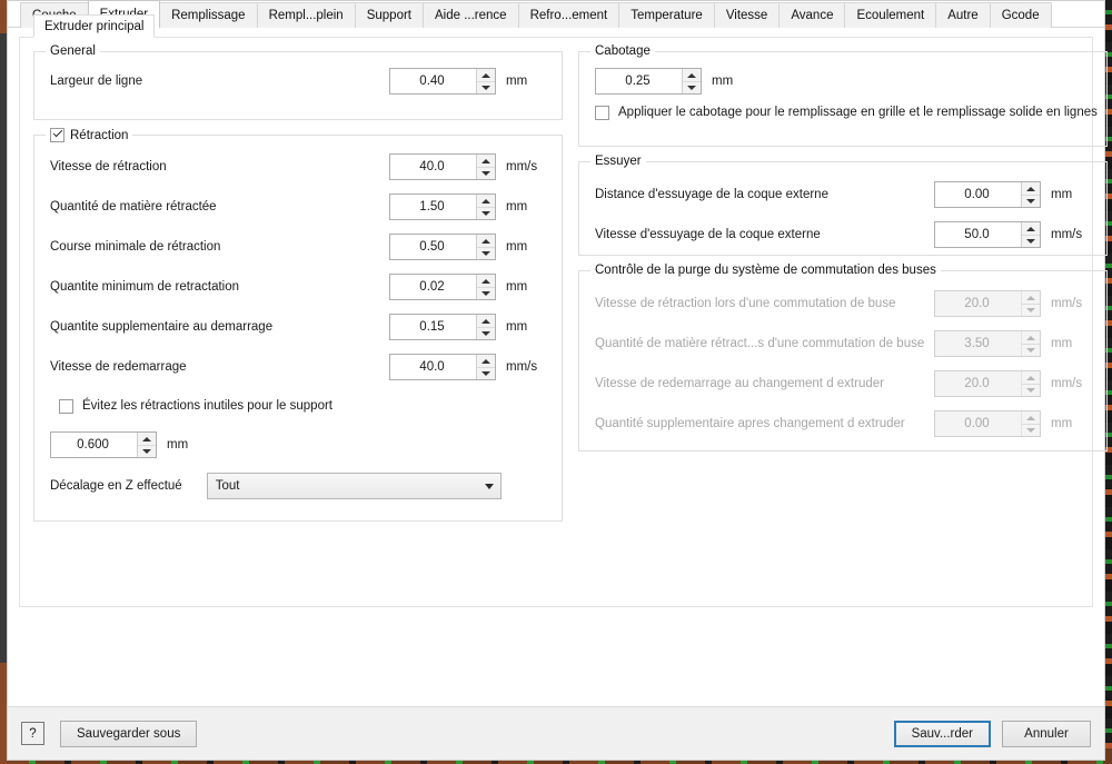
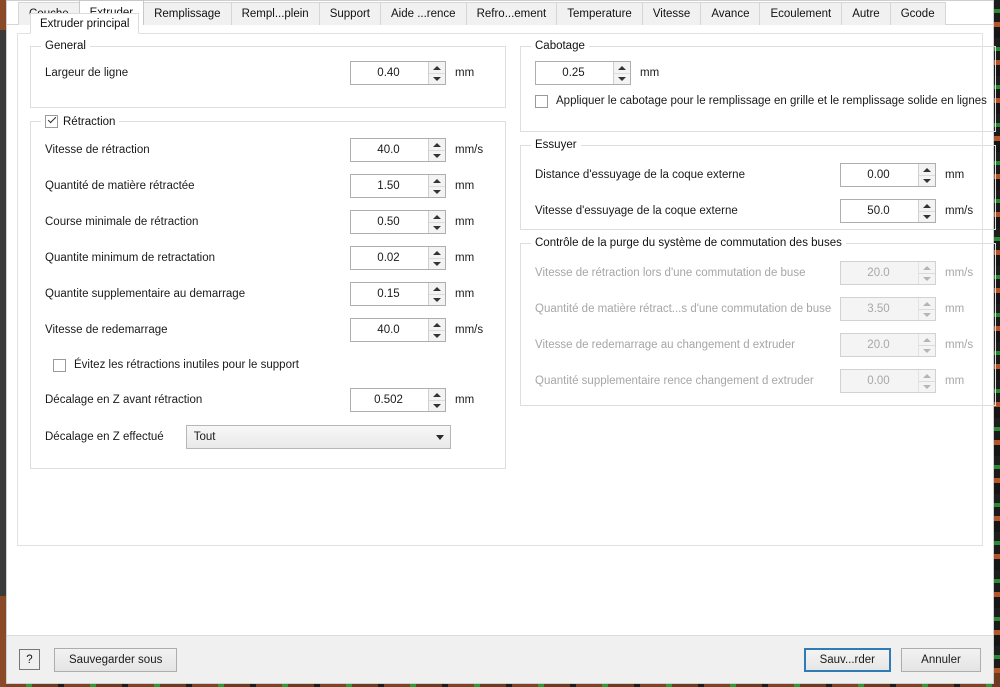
  Remplissage
  Rempl...plein
  Support
  Aide ...rence
  Refro...ement
  Temperature
  Vitesse
  Avance
  Ecoulement
  Autre
  Gcode
  Extruder principal
  General
  Largeur de ligne
  0.40
  mm
  Rétraction
  Vitesse de rétraction
  40.0
  mm/s
  Quantité de matière rétractée
  1.50
  mm
  Course minimale de rétraction
  0.50
  mm
  Quantite minimum de retractation
  0.02
  mm
  Quantite supplementaire au demarrage
  0.15
  mm
  Vitesse de redemarrage
  40.0
  mm/s
  Évitez les rétractions inutiles pour le support
+ Décalage en Z avant rétraction
- 0.600
+ 0.502
  mm
  Décalage en Z effectué
  Tout
  Cabotage
  0.25
  mm
  Appliquer le cabotage pour le remplissage en grille et le remplissage solide en lignes
  Essuyer
  Distance d'essuyage de la coque externe
  0.00
  mm
  Vitesse d'essuyage de la coque externe
  50.0
  mm/s
  Contrôle de la purge du système de commutation des buses
  Vitesse de rétraction lors d'une commutation de buse
  20.0
  mm/s
  Quantité de matière rétract...s d'une commutation de buse
  3.50
  mm
  Vitesse de redemarrage au changement d extruder
  20.0
  mm/s
- Quantité supplementaire apres changement d extruder
+ Quantité supplementaire rence changement d extruder
  0.00
  mm
  ?
  Sauvegarder sous
  Sauv...rder
  Annuler
